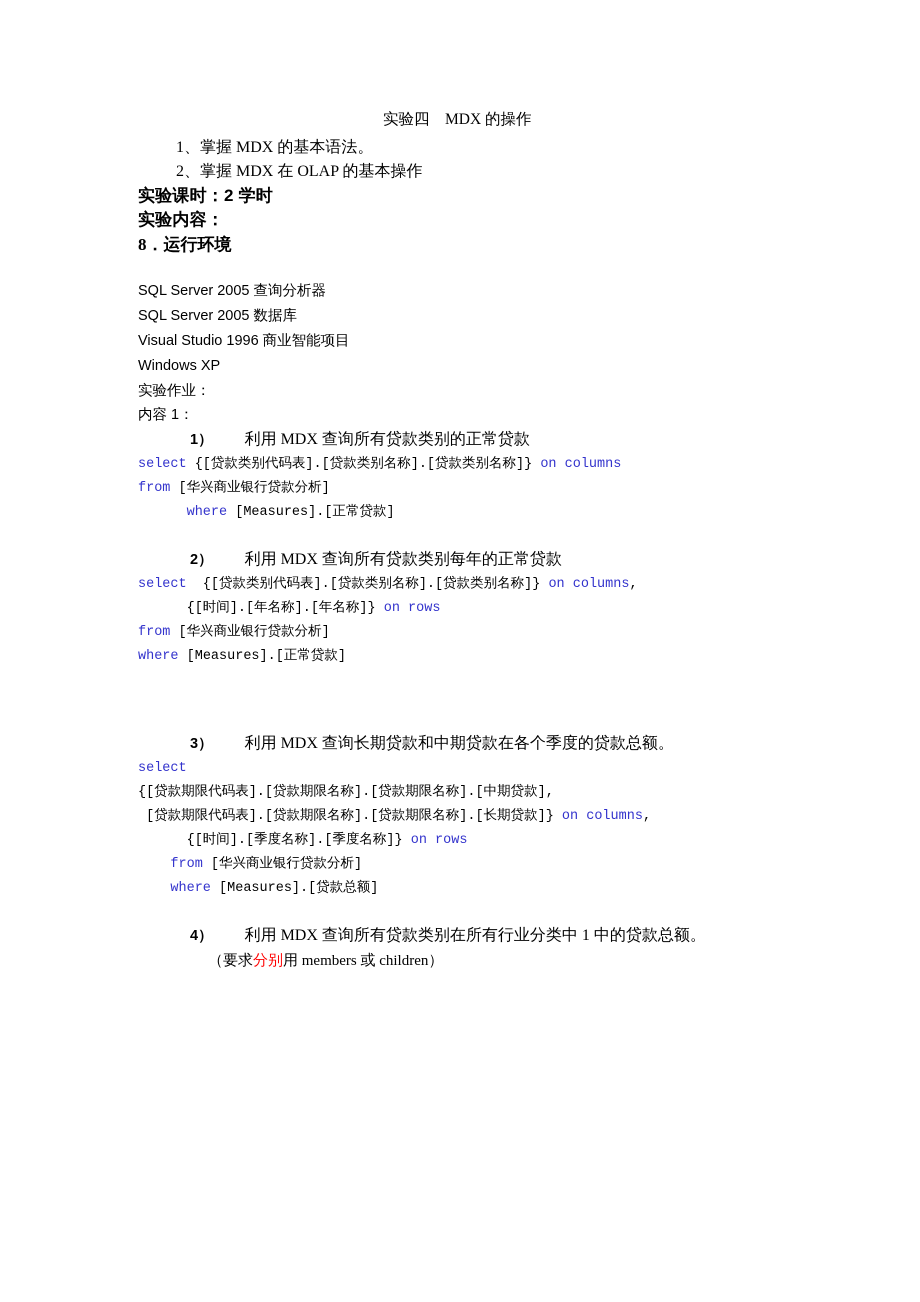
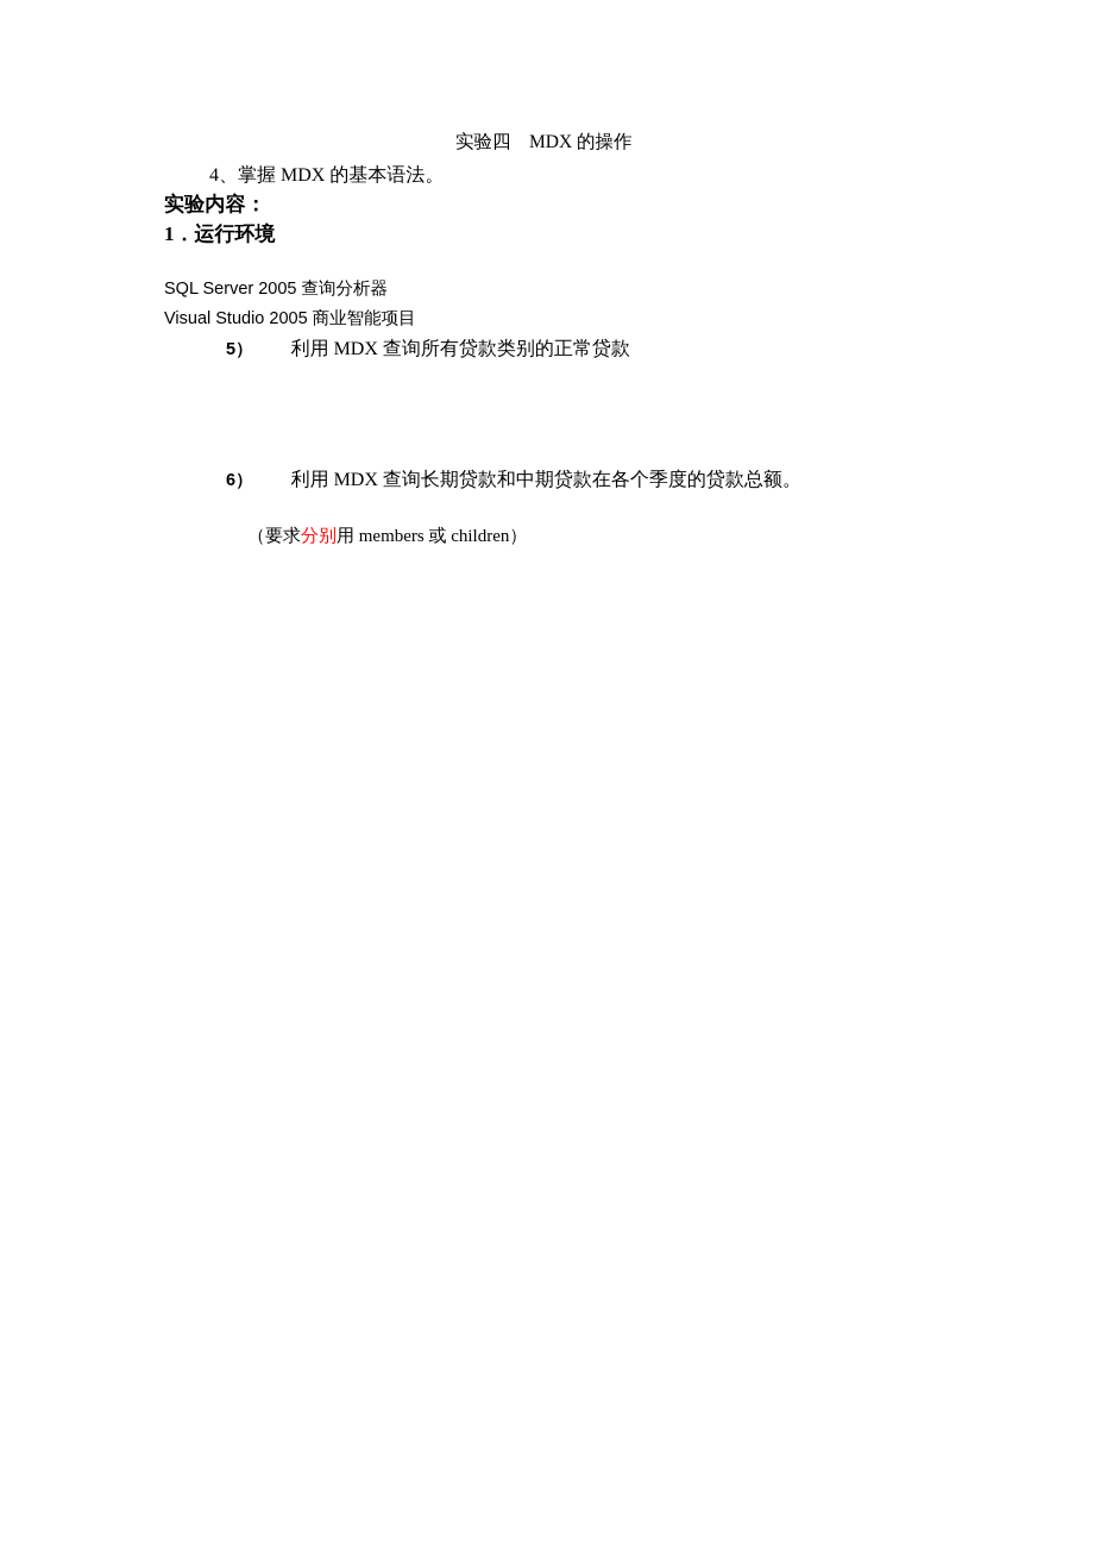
  实验四 MDX 的操作
- 1、掌握 MDX 的基本语法。
+ 4、掌握 MDX 的基本语法。
- 2、掌握 MDX 在 OLAP 的基本操作
- 实验课时：2 学时
  实验内容：
- 8．运行环境
+ 1．运行环境
  SQL Server 2005 查询分析器
- SQL Server 2005 数据库
- Visual Studio 1996 商业智能项目
+ Visual Studio 2005 商业智能项目
- Windows XP
- 实验作业：
- 内容 1：
- 1） 利用 MDX 查询所有贷款类别的正常贷款
+ 5） 利用 MDX 查询所有贷款类别的正常贷款
- select {[贷款类别代码表].[贷款类别名称].[贷款类别名称]} on columns from [华兴商业银行贷款分析] where [Measures].[正常贷款]
- 2） 利用 MDX 查询所有贷款类别每年的正常贷款
- select {[贷款类别代码表].[贷款类别名称].[贷款类别名称]} on columns, {[时间].[年名称].[年名称]} on rows from [华兴商业银行贷款分析] where [Measures].[正常贷款]
- 3） 利用 MDX 查询长期贷款和中期贷款在各个季度的贷款总额。
+ 6） 利用 MDX 查询长期贷款和中期贷款在各个季度的贷款总额。
- select {[贷款期限代码表].[贷款期限名称].[贷款期限名称].[中期贷款], [贷款期限代码表].[贷款期限名称].[贷款期限名称].[长期贷款]} on columns, {[时间].[季度名称].[季度名称]} on rows from [华兴商业银行贷款分析] where [Measures].[贷款总额]
- 4） 利用 MDX 查询所有贷款类别在所有行业分类中 1 中的贷款总额。
  （要求分别用 members 或 children）
